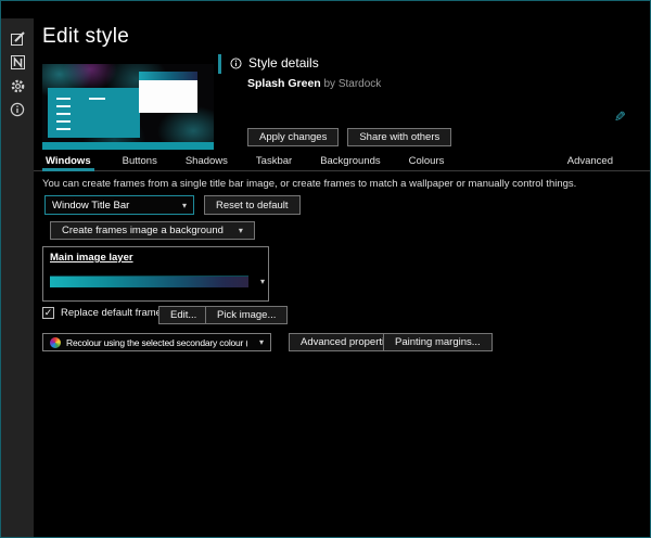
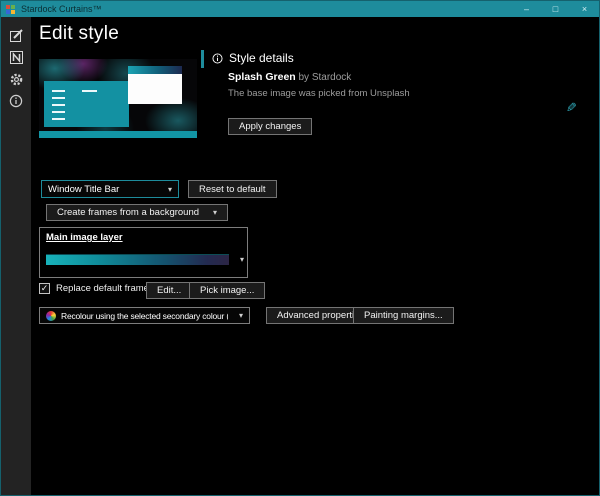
+ Stardock Curtains™
+ –
+ □
+ ×
  Edit style
  Style details
  Splash Green by Stardock
+ The base image was picked from Unsplash
  Apply changes
- Share with others
- Windows
- Buttons
- Shadows
- Taskbar
- Backgrounds
- Colours
- Advanced
- You can create frames from a single title bar image, or create frames to match a wallpaper or manually control things.
  Window Title Bar
  ▾
  Reset to default
- Create frames image a background
+ Create frames from a background
  ▾
  Main image layer
  ▾
  ✓
  Replace default fram
  Edit...
  Pick image...
  Recolour using the selected secondary colour (
  ▾
  Advanced propert
  Painting margins...
